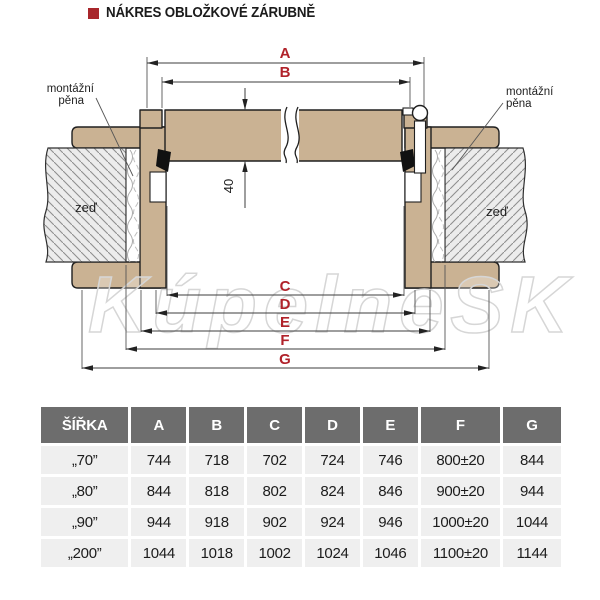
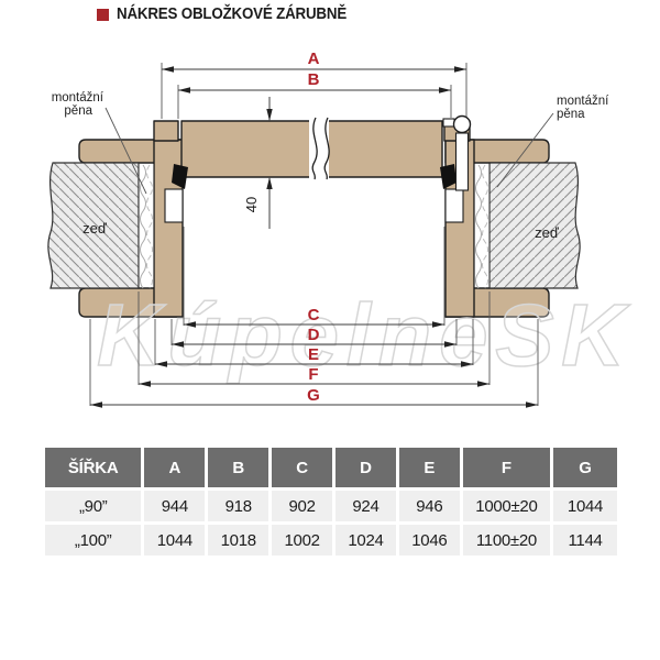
  NÁKRES OBLOŽKOVÉ ZÁRUBNĚ
  zeď
  zeď
  KúpelneSK
  A
  B
  C
  D
  E
  F
  G
  montážní
  pěna
  montážní
  pěna
  ŠÍŘKA	A	B	C	D	E	F	G
- „70”	744	718	702	724	746	800±20	844
- „80”	844	818	802	824	846	900±20	944
  „90”	944	918	902	924	946	1000±20	1044
- „200”	1044	1018	1002	1024	1046	1100±20	1144
+ „100”	1044	1018	1002	1024	1046	1100±20	1144
